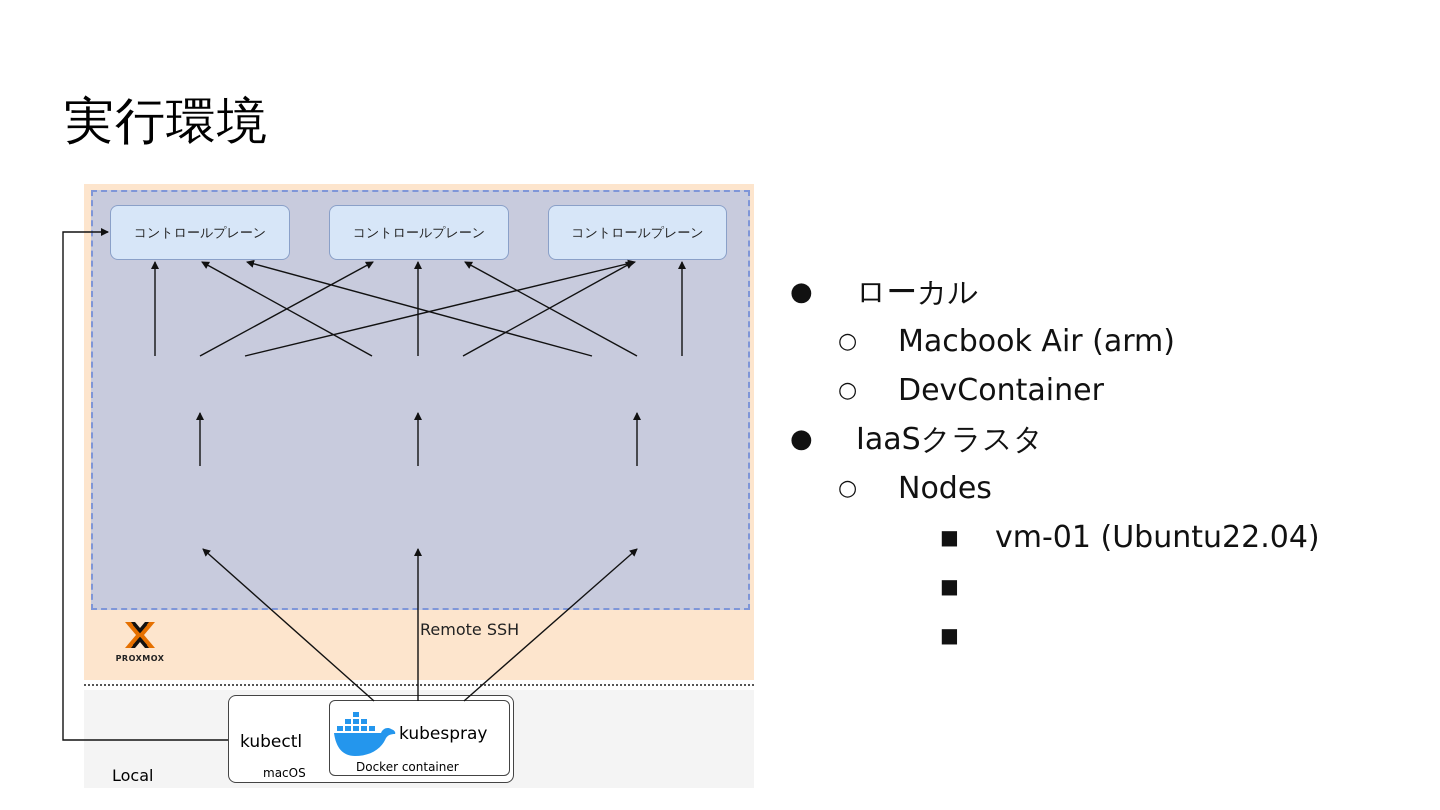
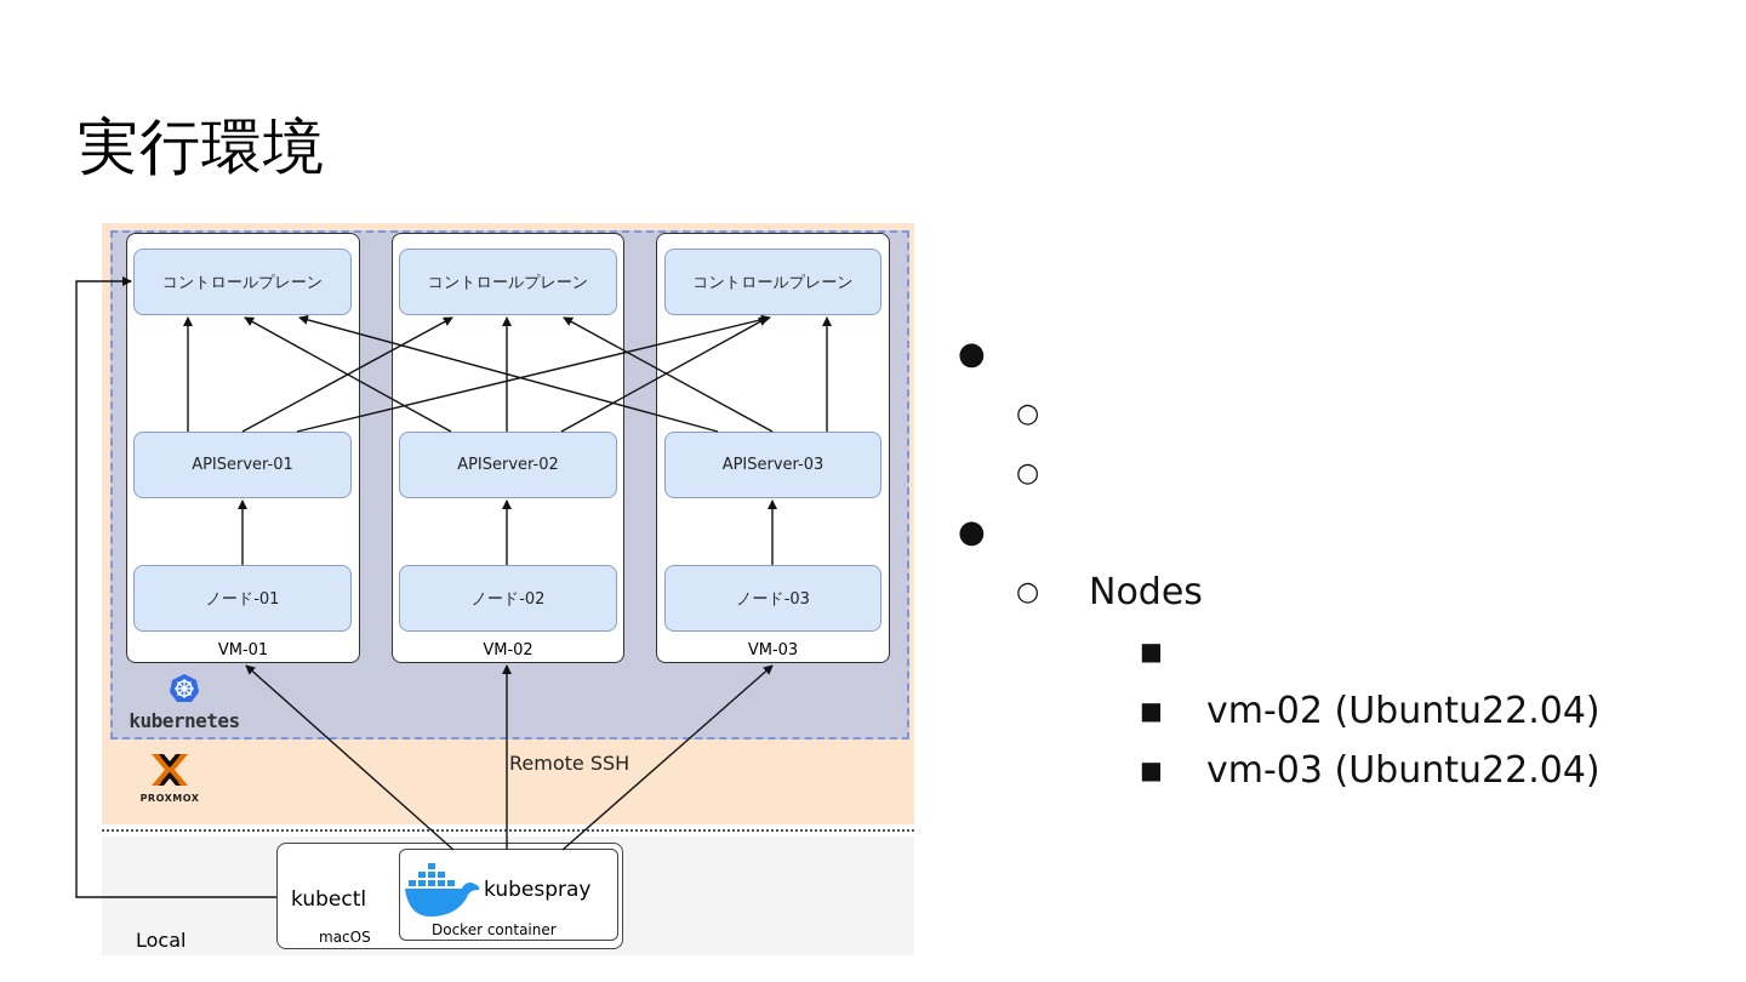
  実行環境
+ VM-01
  コントロールプレーン
+ APIServer-01
+ ノード-01
+ VM-02
  コントロールプレーン
+ APIServer-02
+ ノード-02
+ VM-03
  コントロールプレーン
+ APIServer-03
+ ノード-03
+ kubernetes
  PROXMOX
  Remote SSH
  Local
  kubectl
  macOS
  kubespray
  Docker container
  ●
- ローカル
  ○
- Macbook Air (arm)
  ○
- DevContainer
  ●
- IaaSクラスタ
  ○
  Nodes
  ■
- vm-01 (Ubuntu22.04)
  ■
+ vm-02 (Ubuntu22.04)
  ■
+ vm-03 (Ubuntu22.04)
